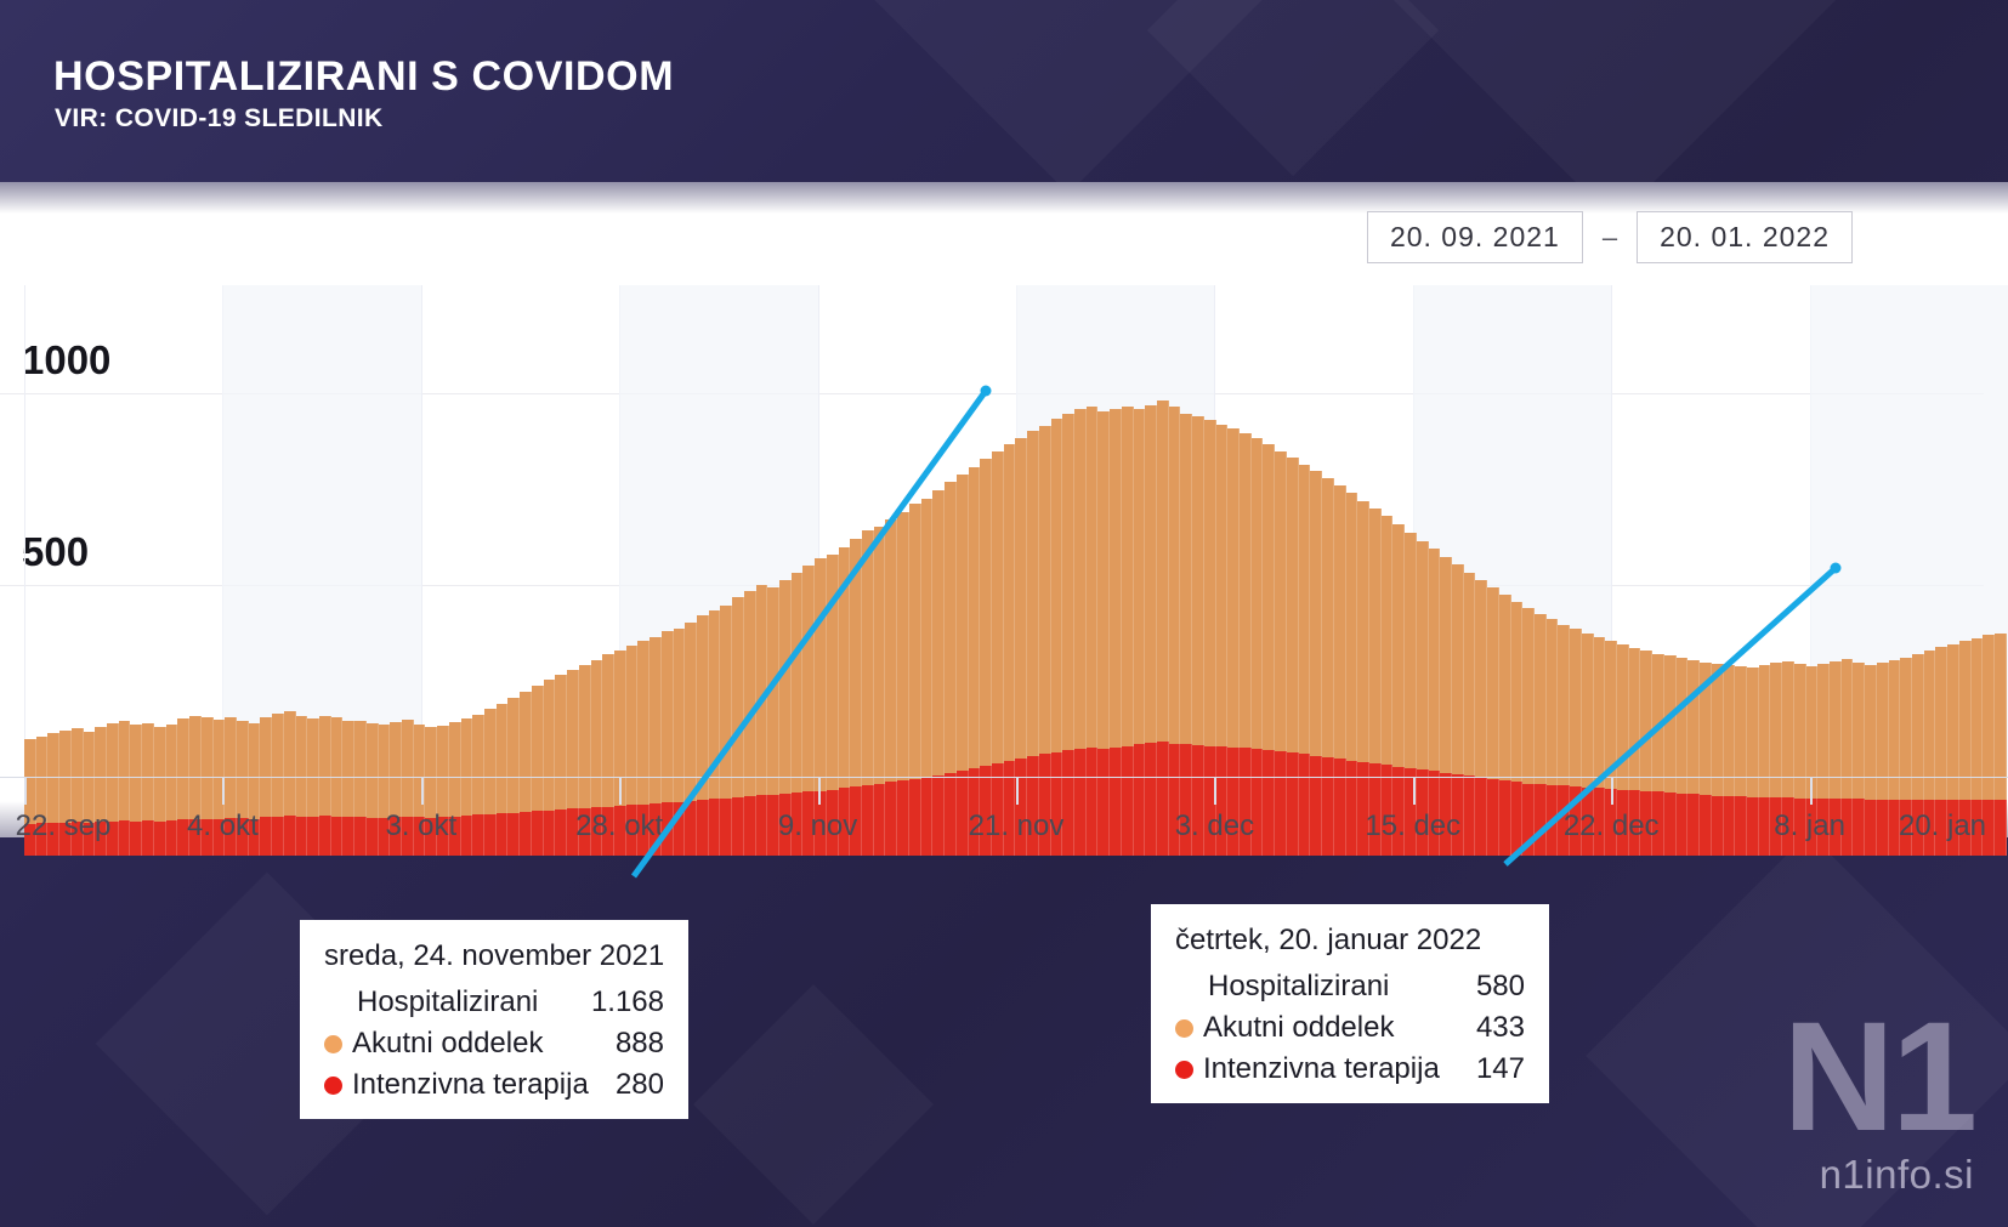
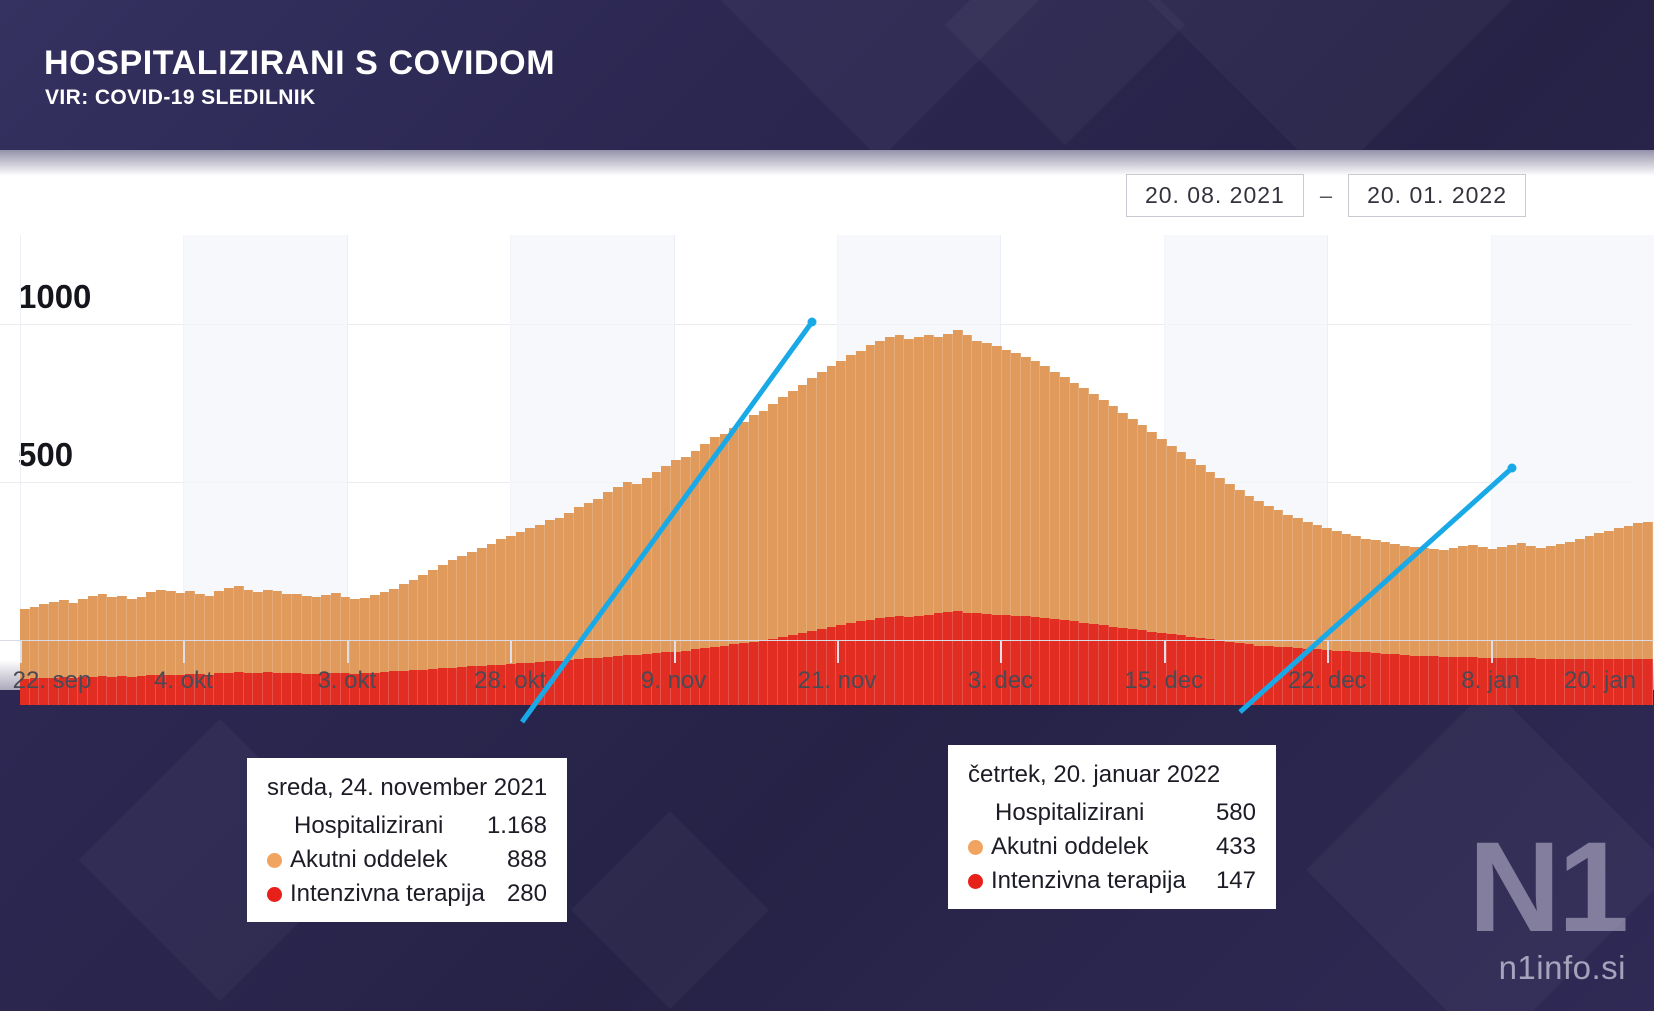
  HOSPITALIZIRANI S COVIDOM
  VIR: COVID-19 SLEDILNIK
- 20. 09. 2021
+ 20. 08. 2021
  –
  20. 01. 2022
  500
  1000
  22. sep
  4. okt
  3. okt
  28. okt
  9. nov
  21. nov
  3. dec
  15. dec
  22. dec
  8. jan
  20. jan
  sreda, 24. november 2021
  Hospitalizirani
  1.168
  Akutni oddelek
  888
  Intenzivna terapija
  280
  četrtek, 20. januar 2022
  Hospitalizirani
  580
  Akutni oddelek
  433
  Intenzivna terapija
  147
  N1
  n1info.si
